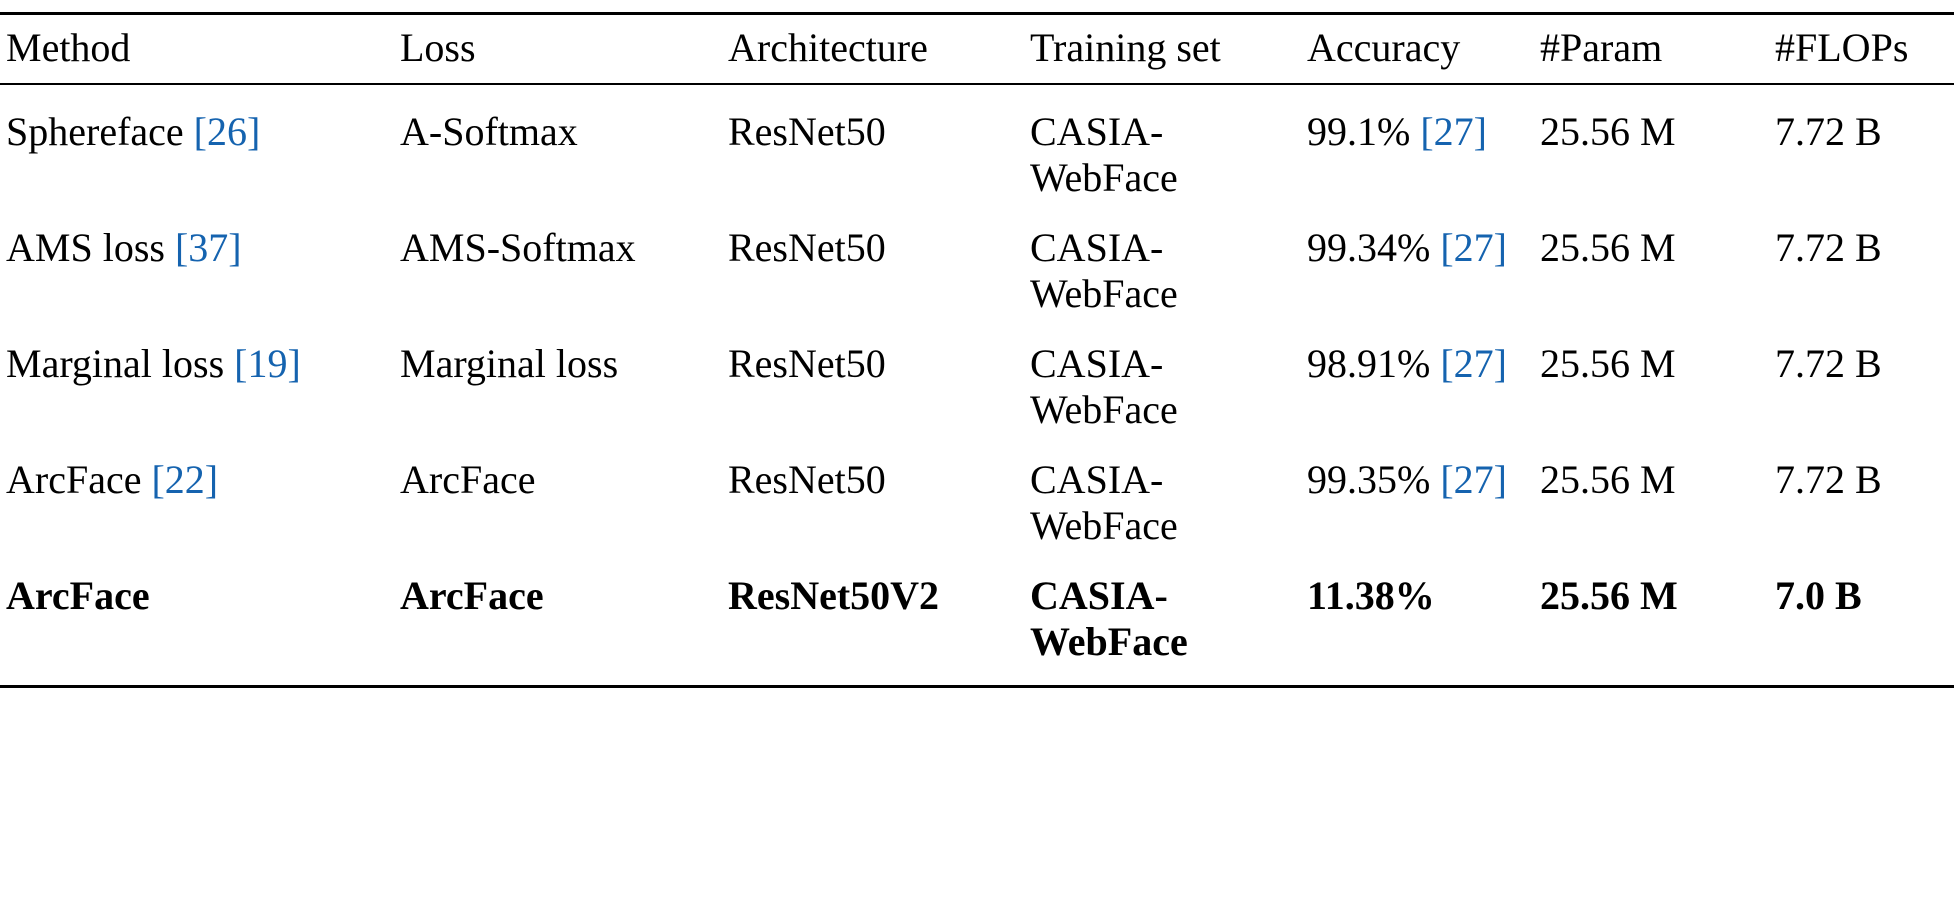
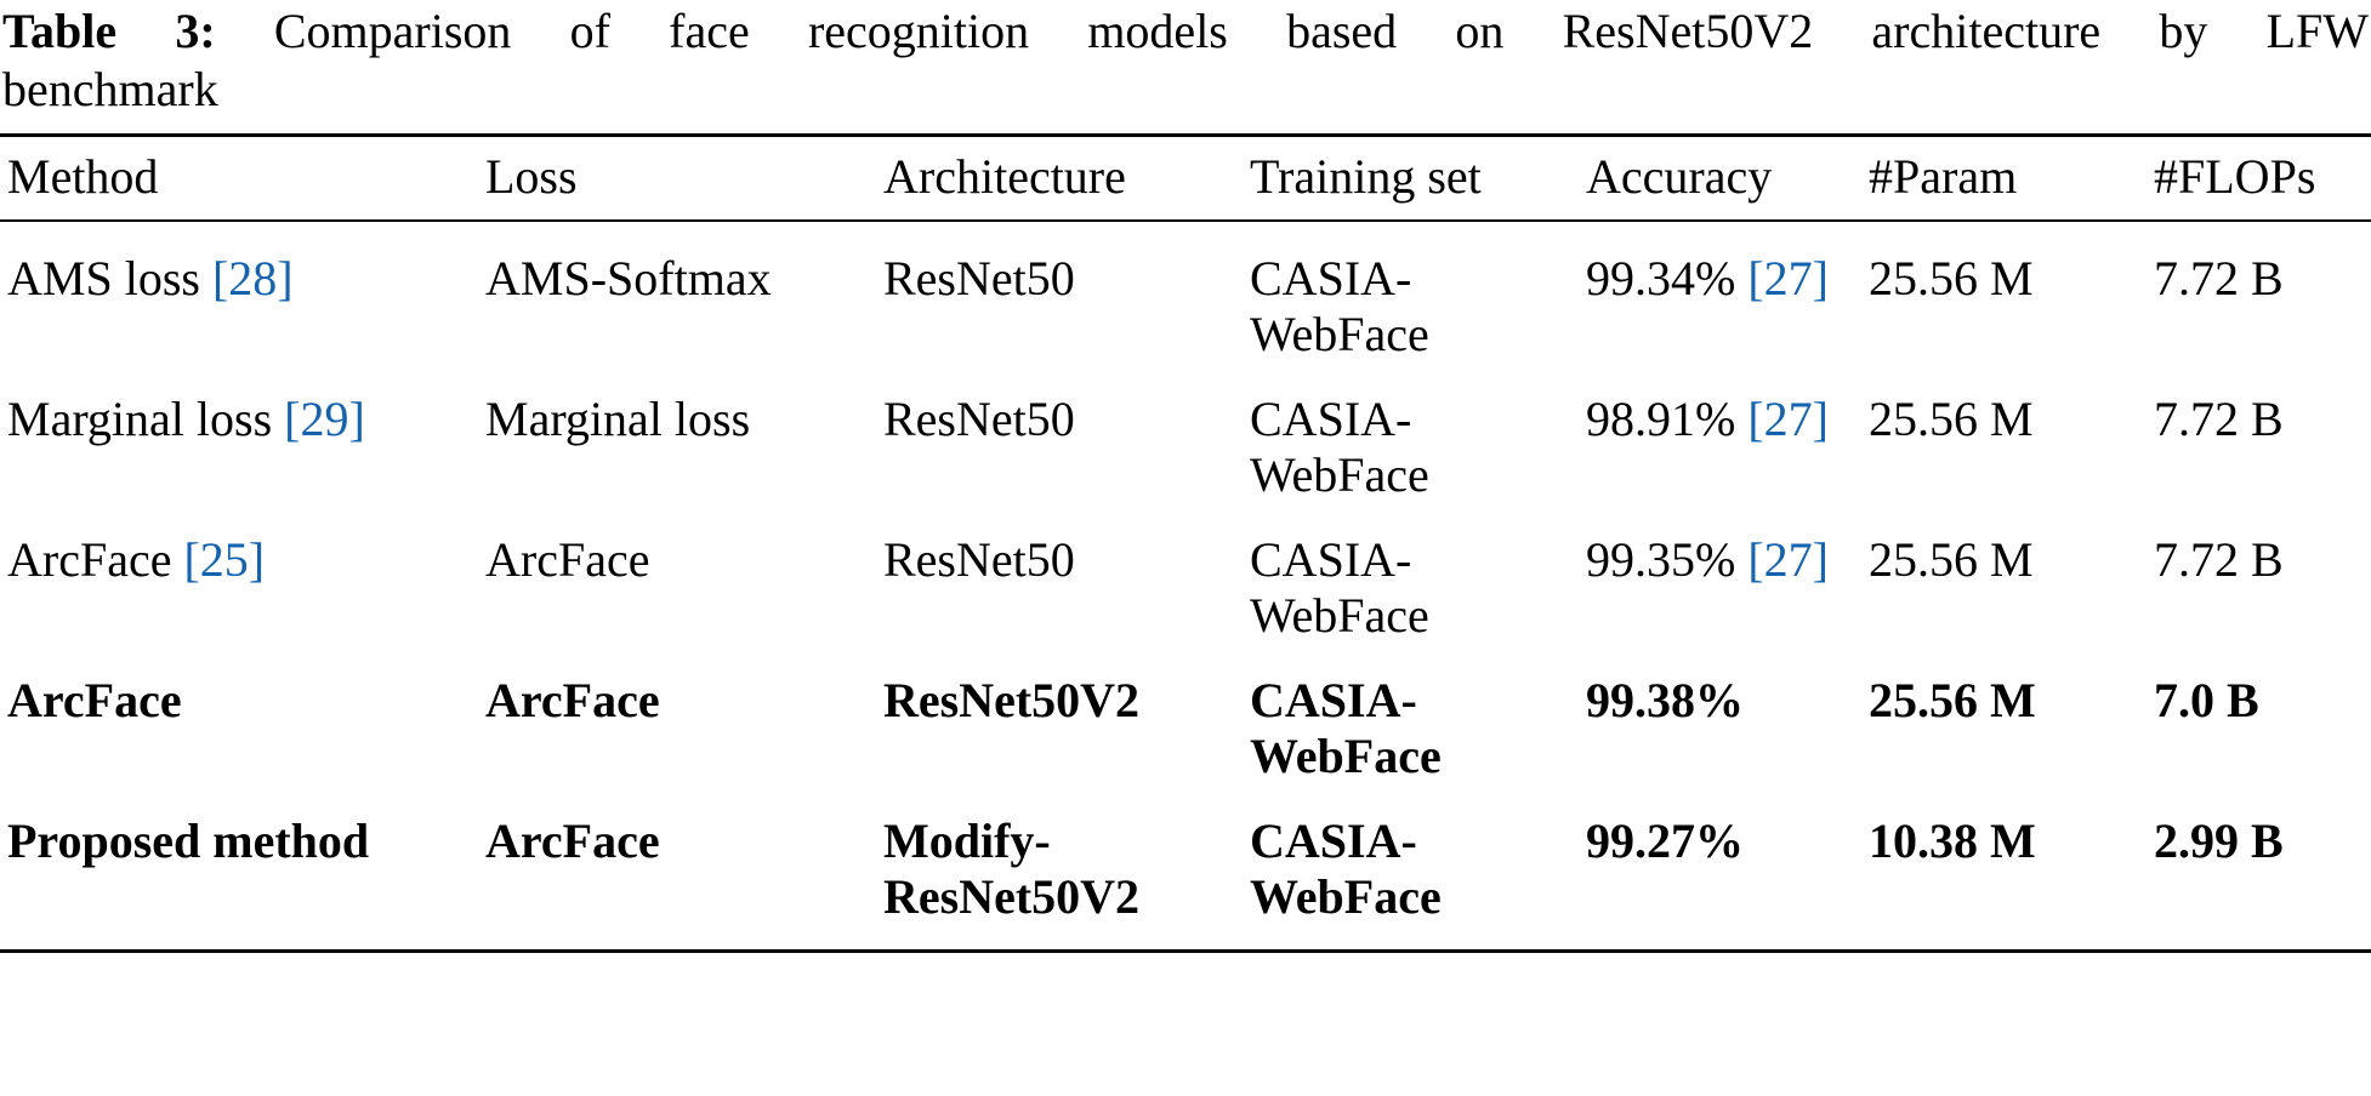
+ Table 3: Comparison of face recognition models based on ResNet50V2 architecture by LFW
+ benchmark
  Method	Loss	Architecture	Training set	Accuracy	#Param	#FLOPs
- Sphereface [26]	A-Softmax	ResNet50	CASIA-WebFace	99.1% [27]	25.56 M	7.72 B
- AMS loss [37]	AMS-Softmax	ResNet50	CASIA-WebFace	99.34% [27]	25.56 M	7.72 B
+ AMS loss [28]	AMS-Softmax	ResNet50	CASIA-WebFace	99.34% [27]	25.56 M	7.72 B
- Marginal loss [19]	Marginal loss	ResNet50	CASIA-WebFace	98.91% [27]	25.56 M	7.72 B
+ Marginal loss [29]	Marginal loss	ResNet50	CASIA-WebFace	98.91% [27]	25.56 M	7.72 B
- ArcFace [22]	ArcFace	ResNet50	CASIA-WebFace	99.35% [27]	25.56 M	7.72 B
+ ArcFace [25]	ArcFace	ResNet50	CASIA-WebFace	99.35% [27]	25.56 M	7.72 B
- ArcFace	ArcFace	ResNet50V2	CASIA-WebFace	11.38%	25.56 M	7.0 B
+ ArcFace	ArcFace	ResNet50V2	CASIA-WebFace	99.38%	25.56 M	7.0 B
+ Proposed method	ArcFace	Modify-ResNet50V2	CASIA-WebFace	99.27%	10.38 M	2.99 B
